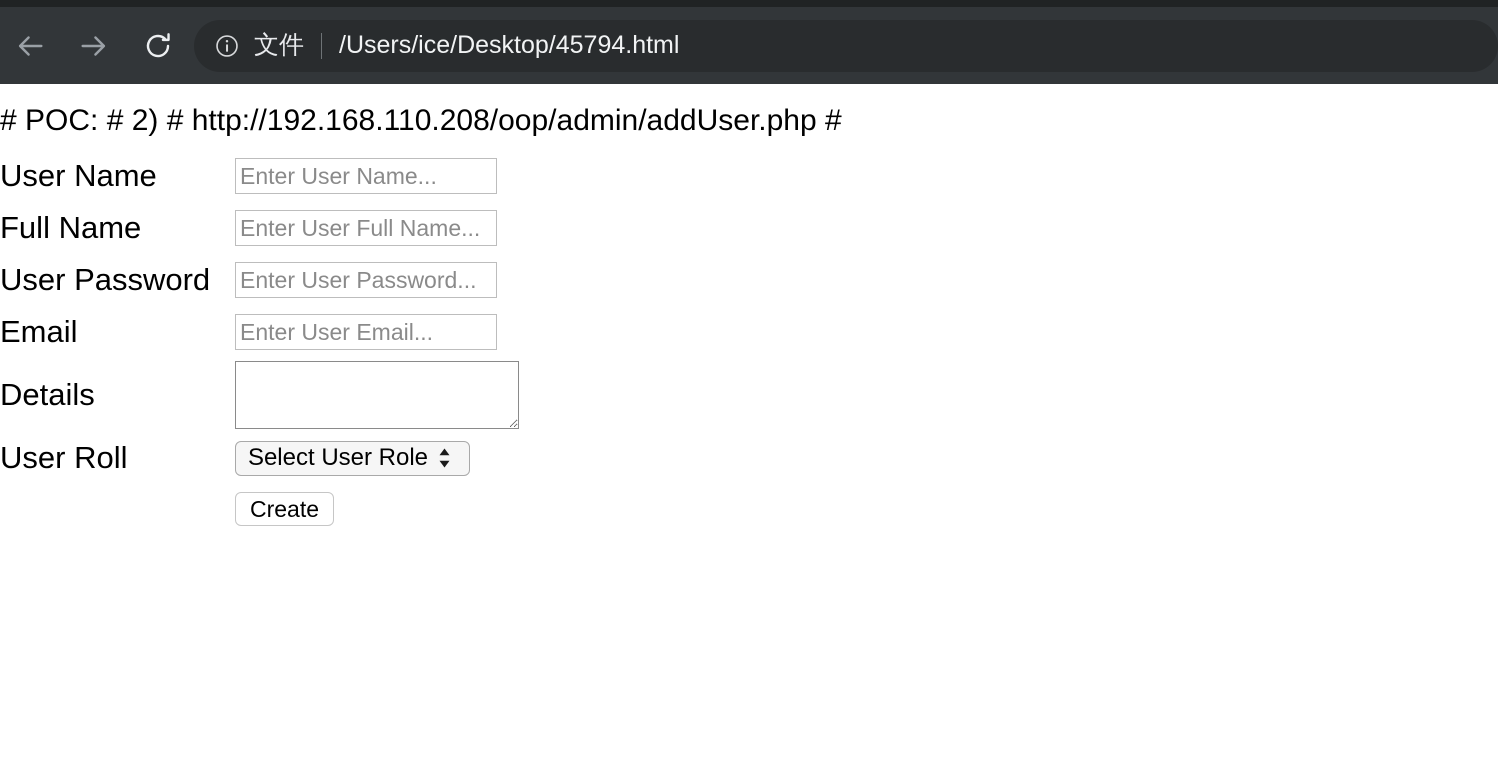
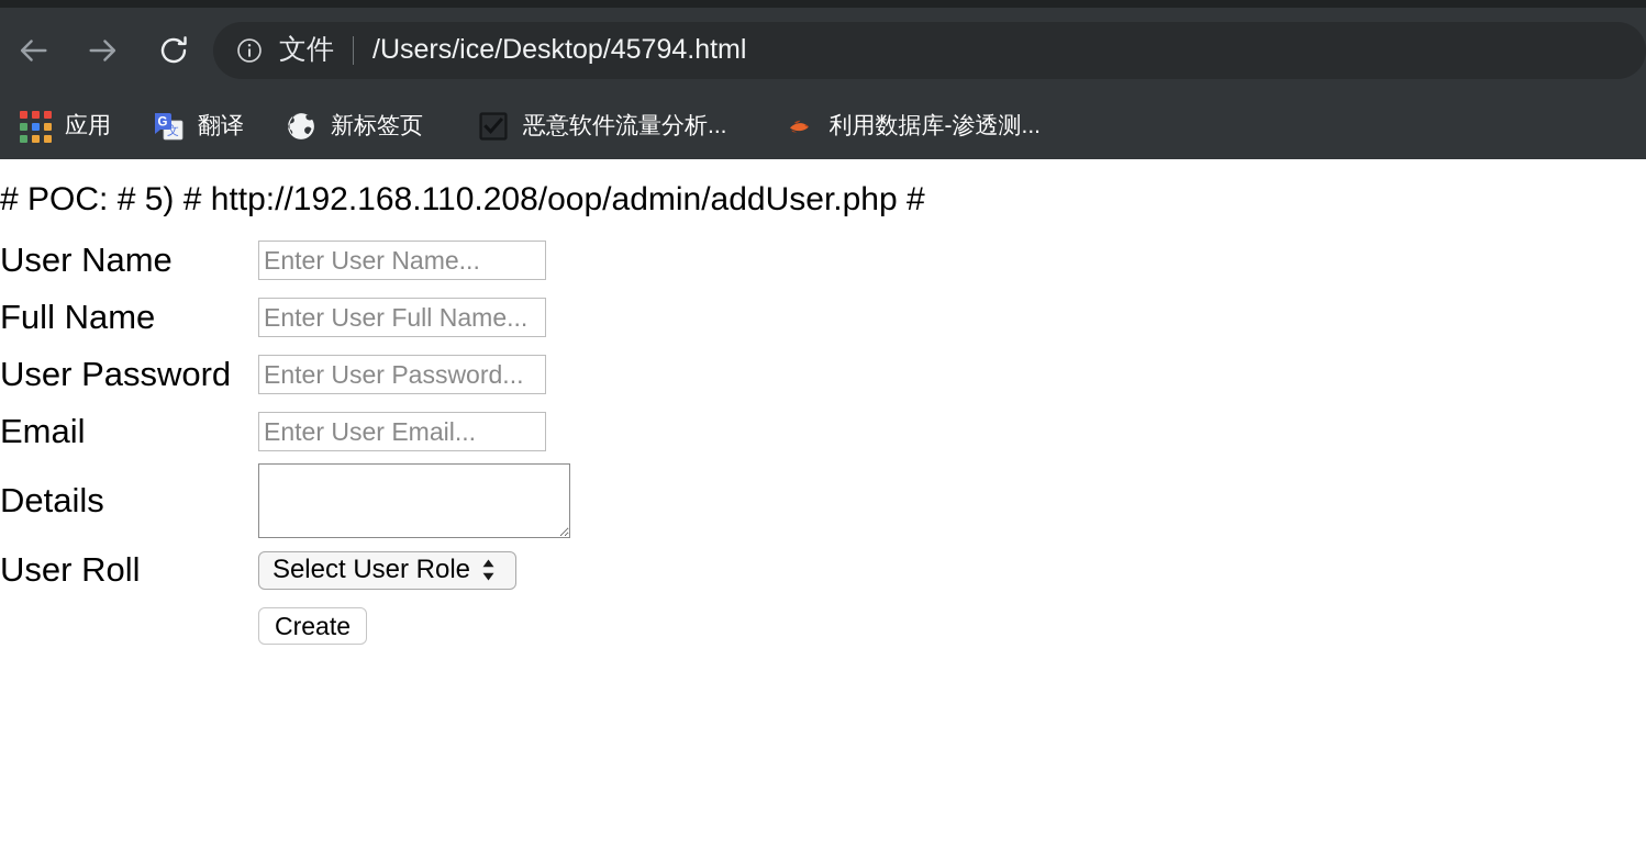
  文件
  /Users/ice/Desktop/45794.html
+ 应用
+ 文
+ G
+ 翻译
+ 新标签页
+ 恶意软件流量分析...
+ 利用数据库-渗透测...
- # POC: # 2) # http://192.168.110.208/oop/admin/addUser.php #
+ # POC: # 5) # http://192.168.110.208/oop/admin/addUser.php #
  User Name	Enter User Name...
  Full Name	Enter User Full Name...
  User Password	Enter User Password...
  Email	Enter User Email...
  Details
  User Roll	Select User Role
  	Create
